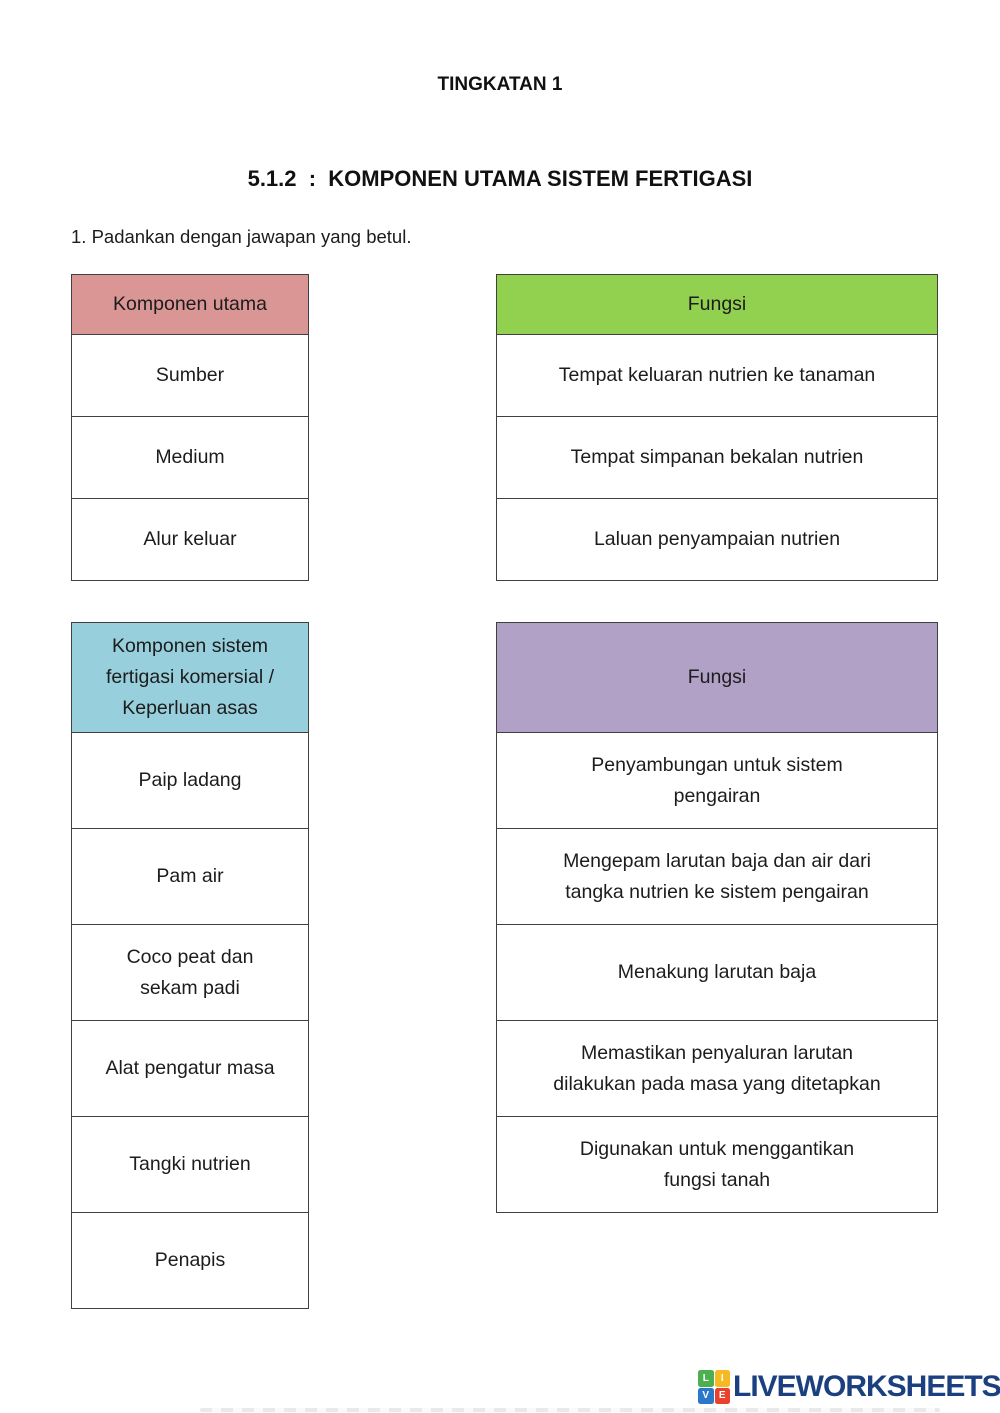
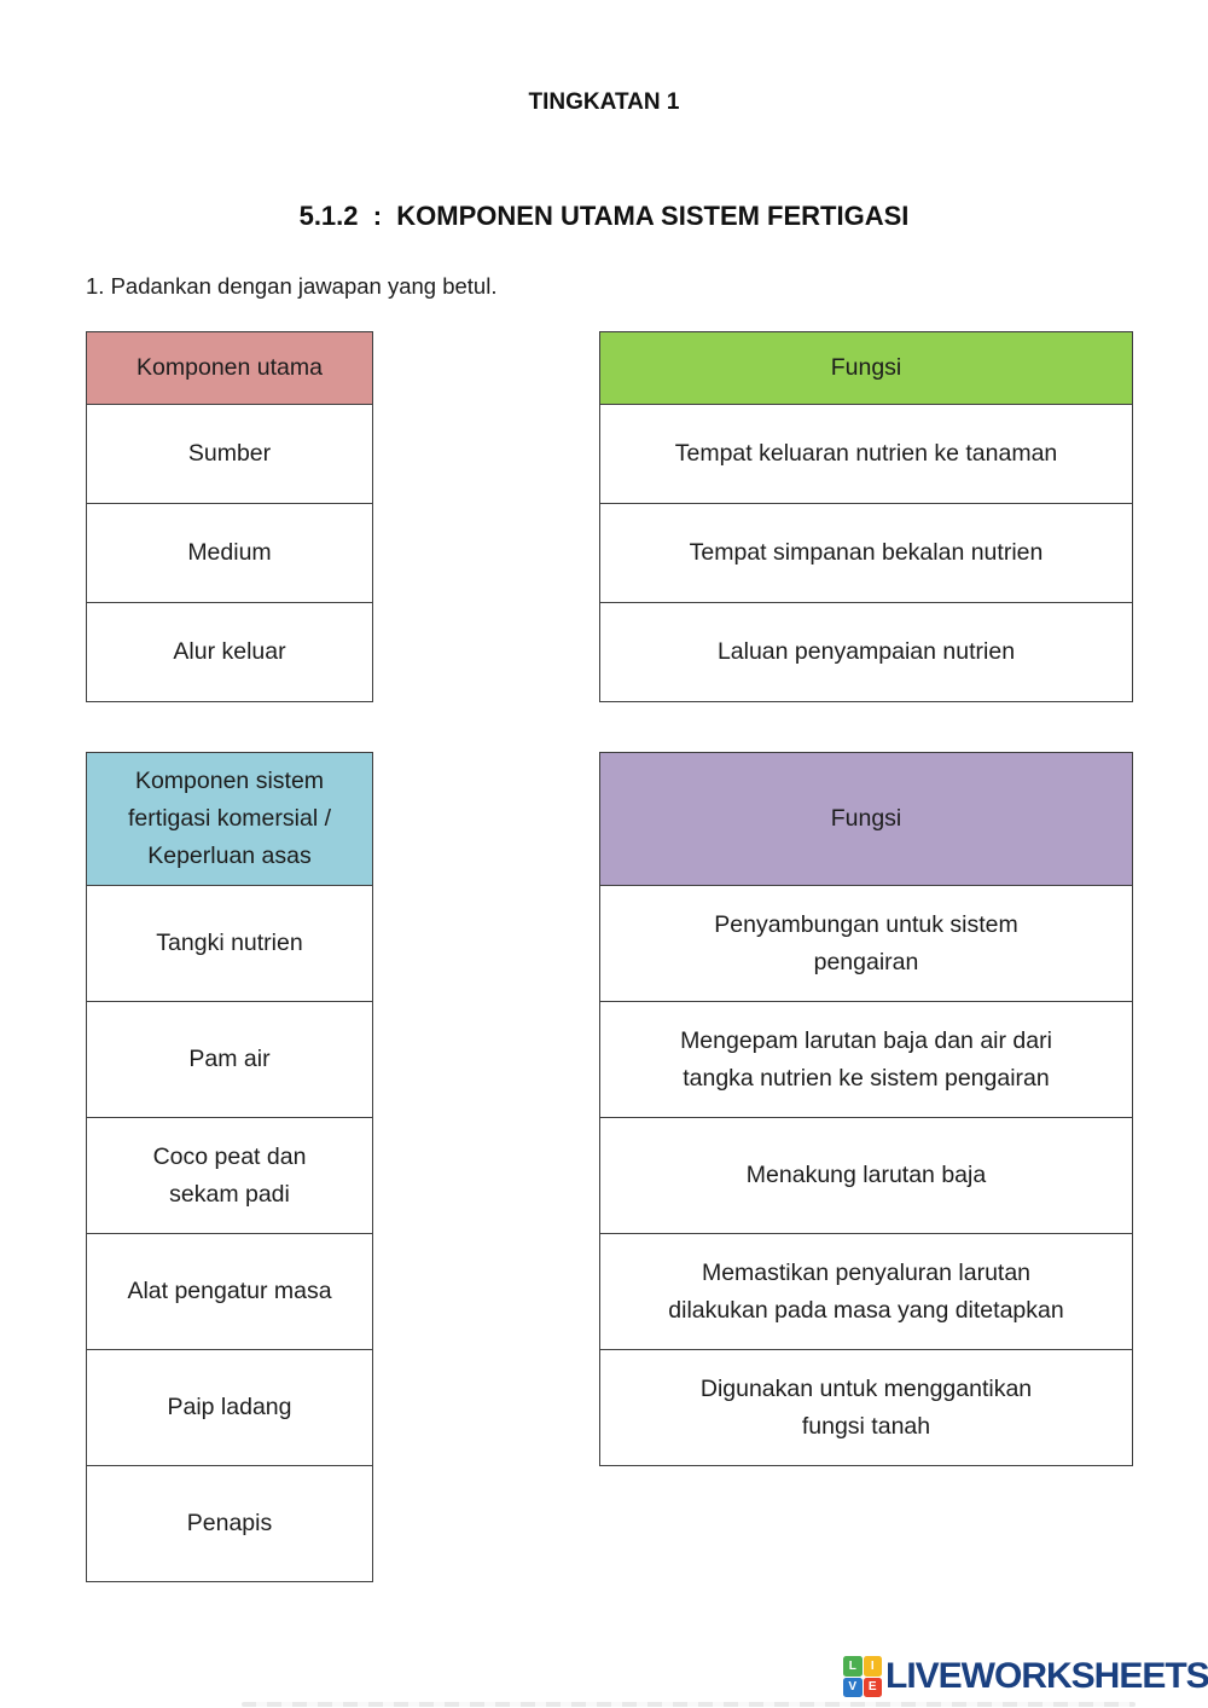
  TINGKATAN 1
  5.1.2 : KOMPONEN UTAMA SISTEM FERTIGASI
  1. Padankan dengan jawapan yang betul.
  Komponen utama
  Sumber
  Medium
  Alur keluar
  Fungsi
  Tempat keluaran nutrien ke tanaman
  Tempat simpanan bekalan nutrien
  Laluan penyampaian nutrien
  Komponen sistem
  fertigasi komersial /
  Keperluan asas
- Paip ladang
+ Tangki nutrien
  Pam air
  Coco peat dan
  sekam padi
  Alat pengatur masa
- Tangki nutrien
+ Paip ladang
  Penapis
  Fungsi
  Penyambungan untuk sistem
  pengairan
  Mengepam larutan baja dan air dari
  tangka nutrien ke sistem pengairan
  Menakung larutan baja
  Memastikan penyaluran larutan
  dilakukan pada masa yang ditetapkan
  Digunakan untuk menggantikan
  fungsi tanah
  L
  I
  V
  E
  LIVEWORKSHEETS
